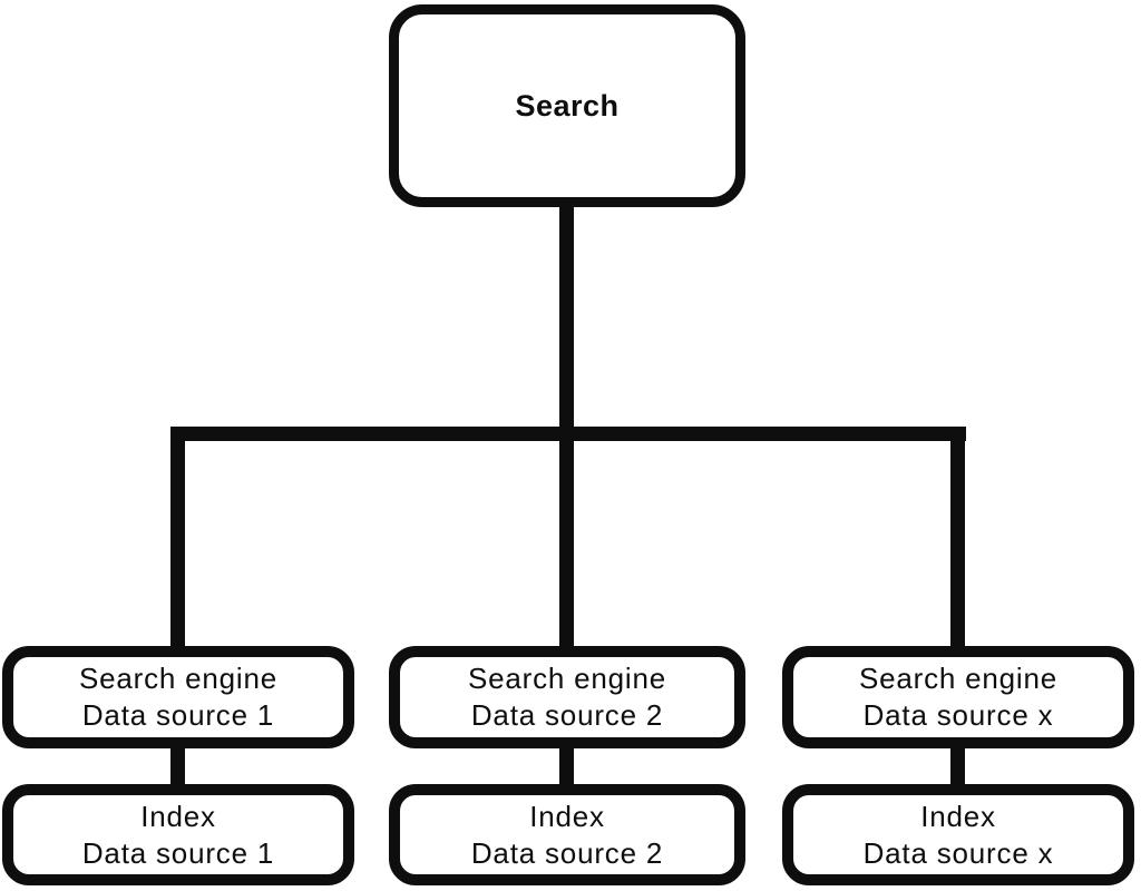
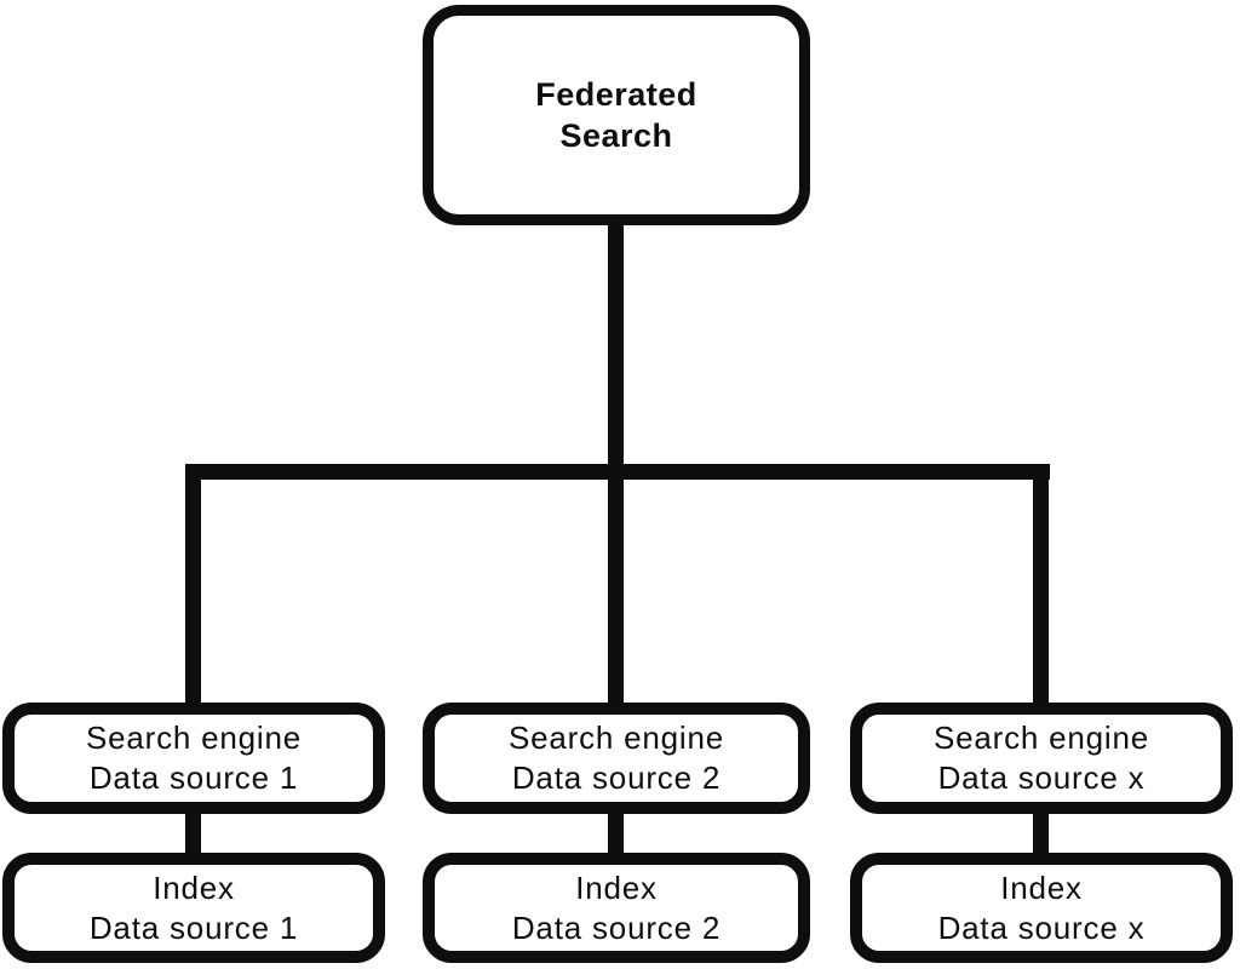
+ Federated
  Search
  Search engine
  Data source 1
  Index
  Data source 1
  Search engine
  Data source 2
  Index
  Data source 2
  Search engine
  Data source x
  Index
  Data source x
